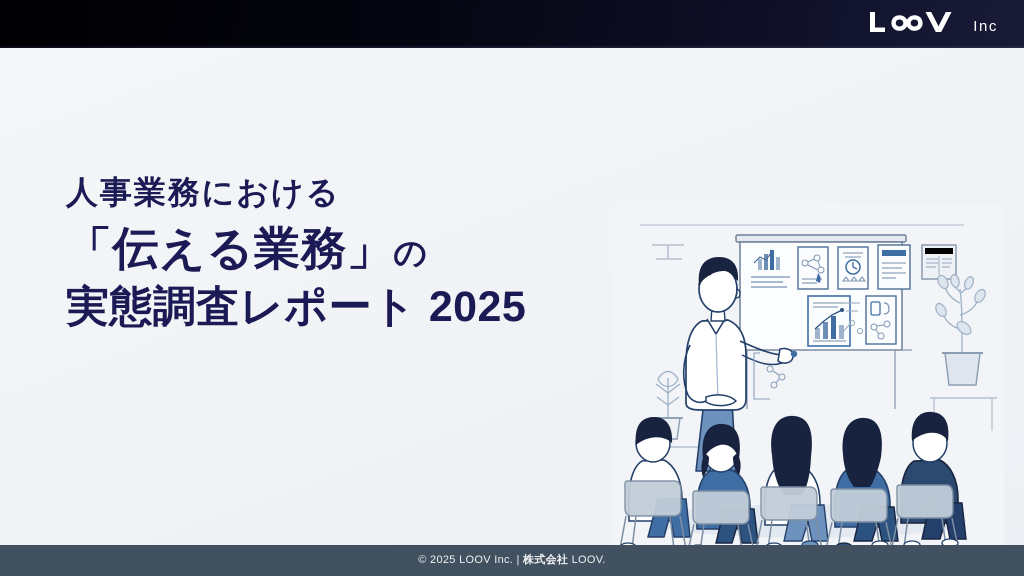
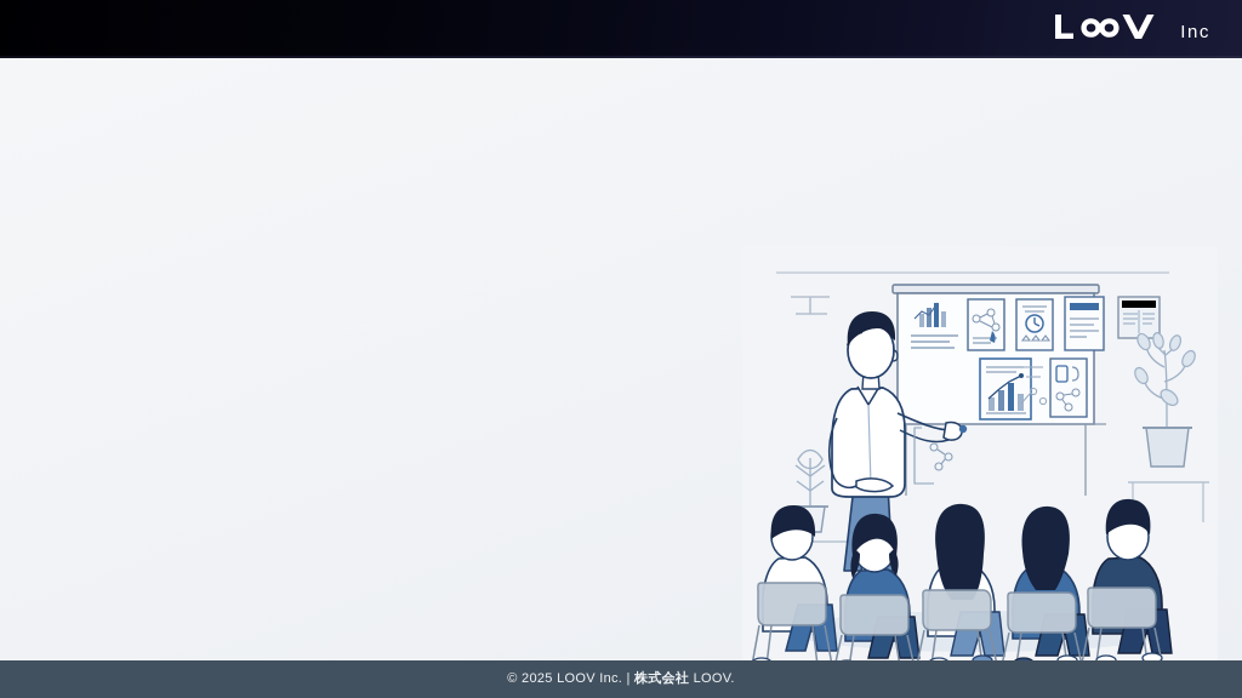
  Inc
- 人事業務における
- 「伝える業務」の
- 実態調査レポート 2025
  © 2025 LOOV Inc. | 株式会社 LOOV.
